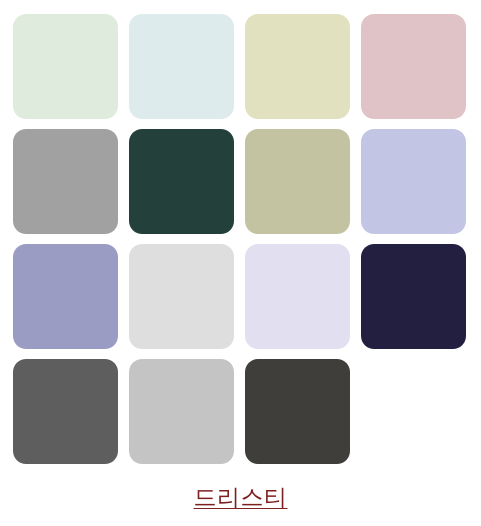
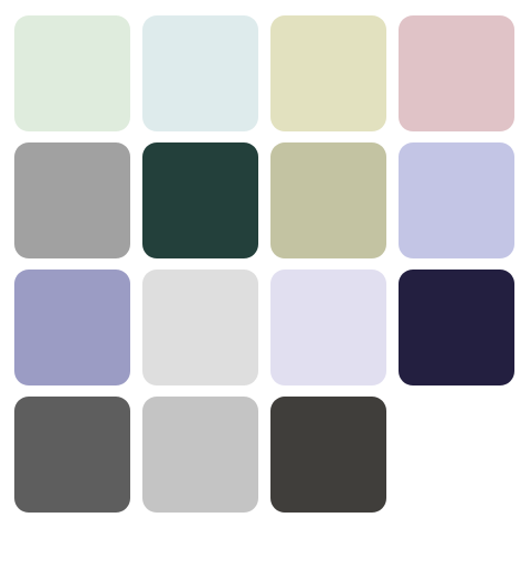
- 드리스티
